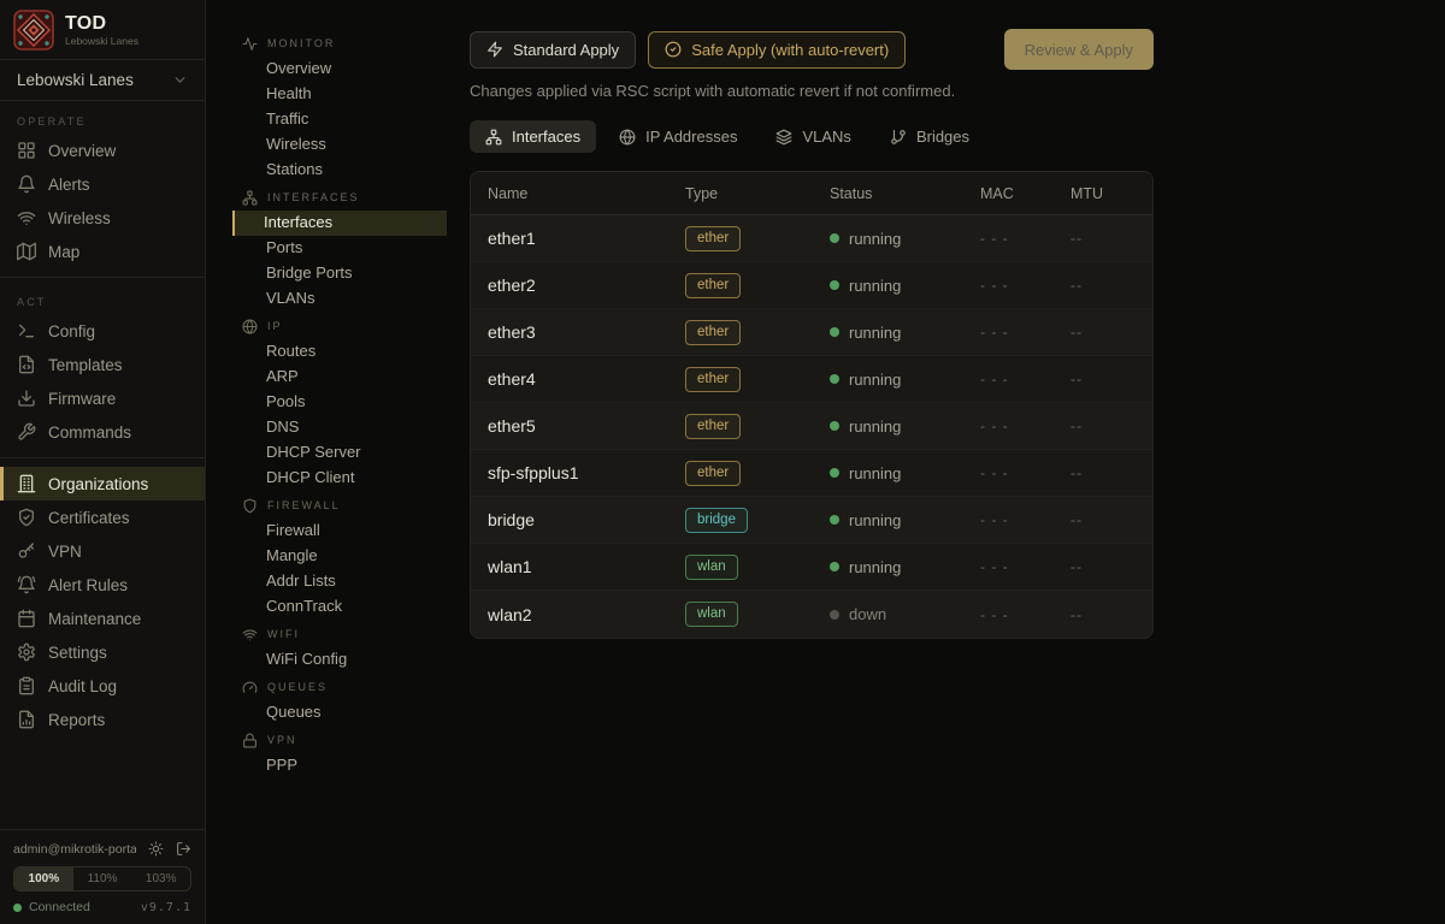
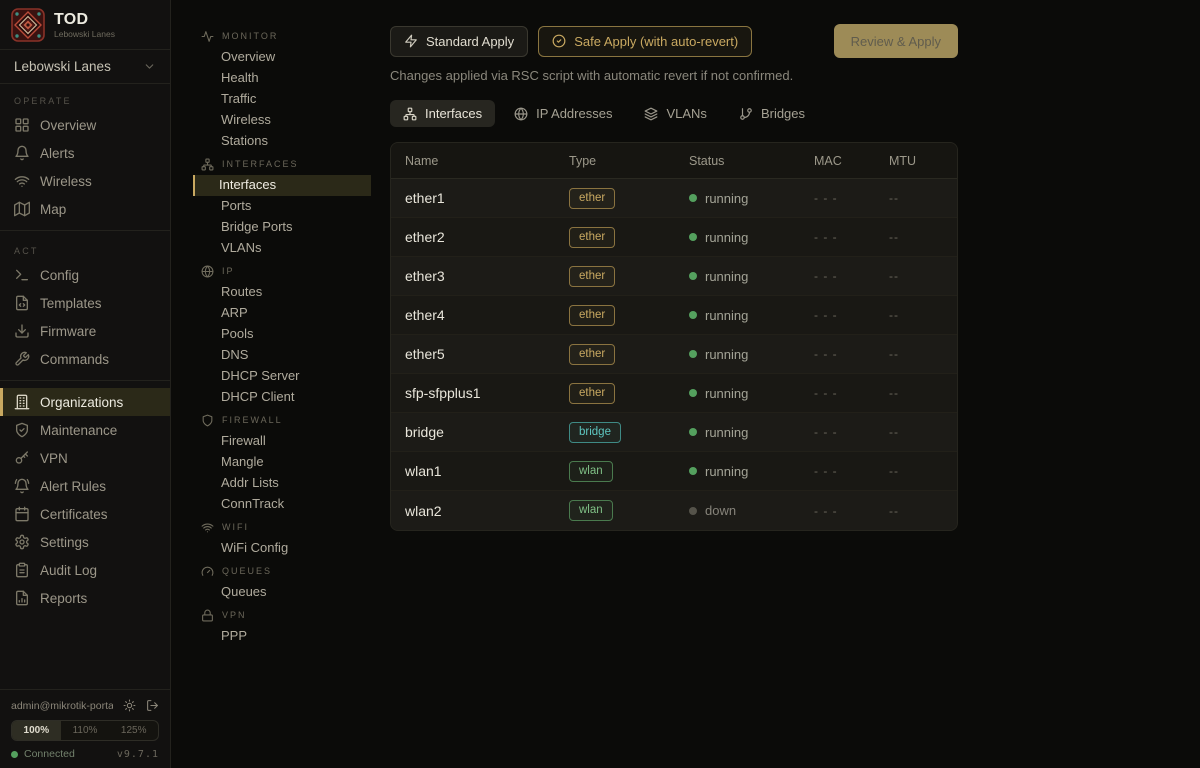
  TOD
  Lebowski Lanes
  Lebowski Lanes
  OPERATE
  Overview
  Alerts
  Wireless
  Map
  ACT
  Config
  Templates
  Firmware
  Commands
  Organizations
- Certificates
+ Maintenance
  VPN
  Alert Rules
- Maintenance
+ Certificates
  Settings
  Audit Log
  Reports
  admin@mikrotik-porta
  100%
  110%
- 103%
+ 125%
  Connected
  v9.7.1
  MONITOR
  Overview
  Health
  Traffic
  Wireless
  Stations
  INTERFACES
  Interfaces
  Ports
  Bridge Ports
  VLANs
  IP
  Routes
  ARP
  Pools
  DNS
  DHCP Server
  DHCP Client
  FIREWALL
  Firewall
  Mangle
  Addr Lists
  ConnTrack
  WIFI
  WiFi Config
  QUEUES
  Queues
  VPN
  PPP
  Standard Apply
  Safe Apply (with auto-revert)
  Review & Apply
  Changes applied via RSC script with automatic revert if not confirmed.
  Interfaces
  IP Addresses
  VLANs
  Bridges
  Name
  Type
  Status
  MAC
  MTU
  ether1
  ether
  running
  - - -
  --
  ether2
  ether
  running
  - - -
  --
  ether3
  ether
  running
  - - -
  --
  ether4
  ether
  running
  - - -
  --
  ether5
  ether
  running
  - - -
  --
  sfp-sfpplus1
  ether
  running
  - - -
  --
  bridge
  bridge
  running
  - - -
  --
  wlan1
  wlan
  running
  - - -
  --
  wlan2
  wlan
  down
  - - -
  --
